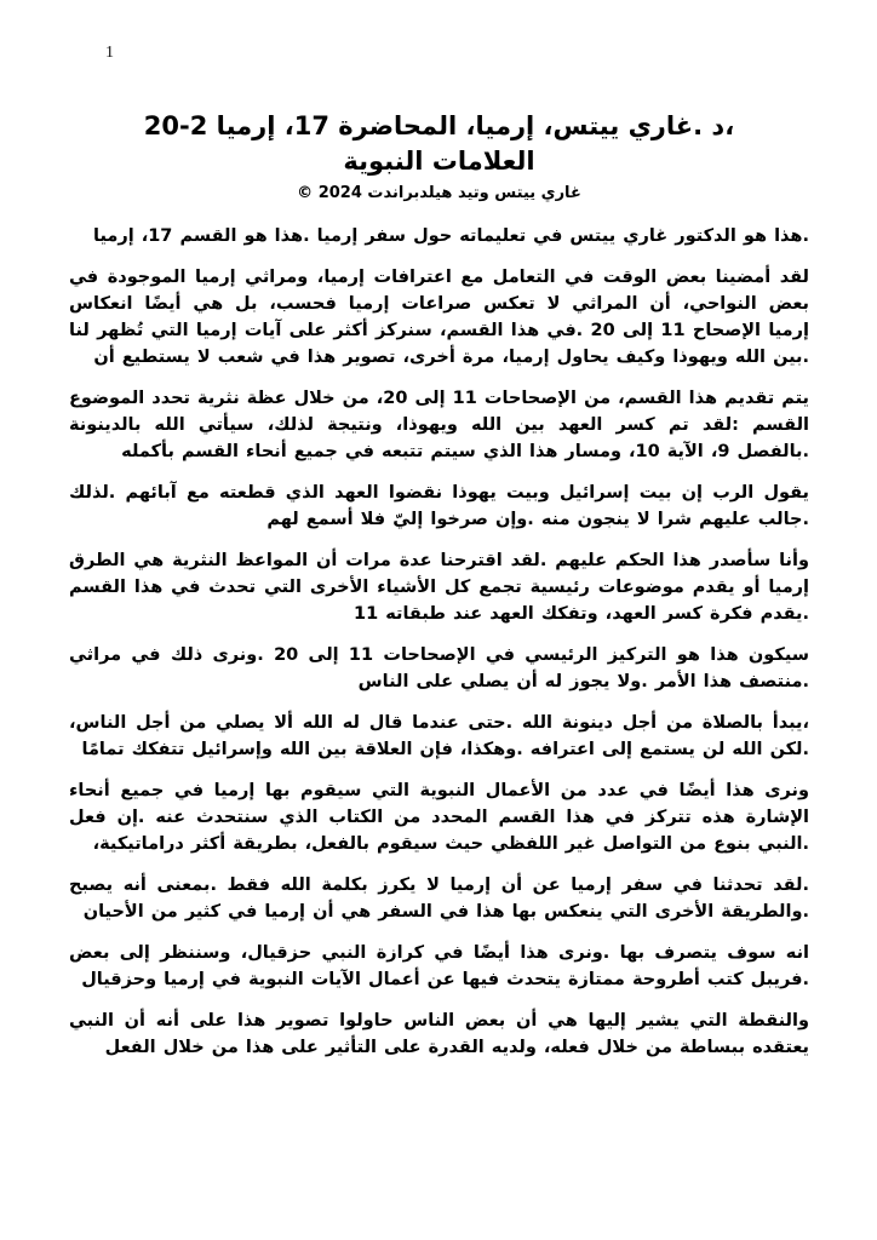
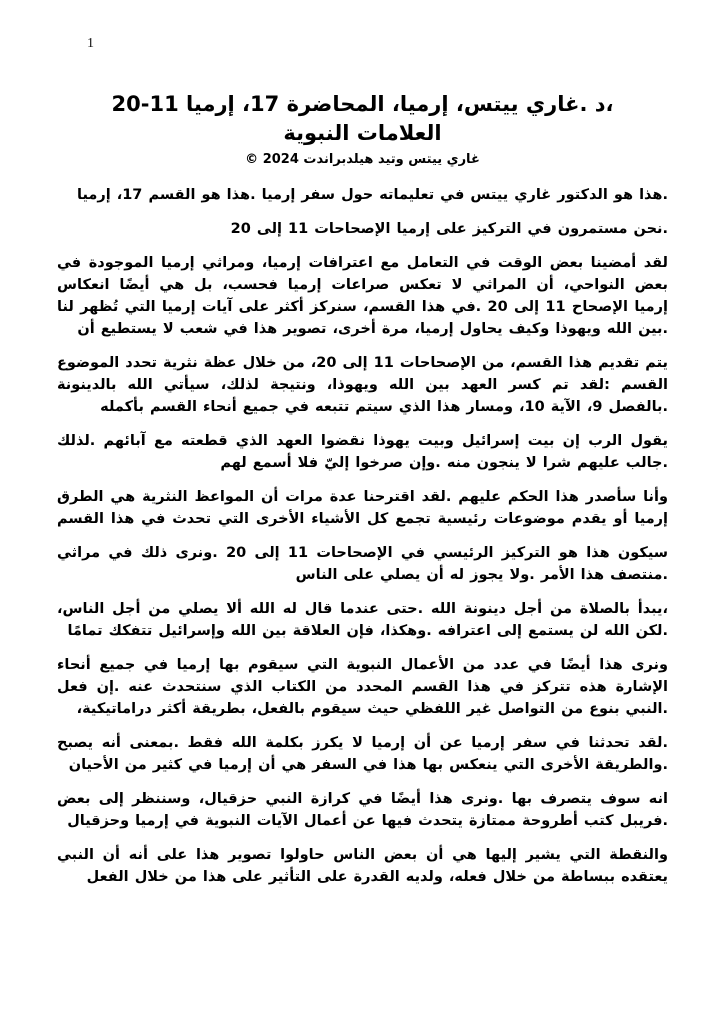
  1
- ،د .غاري ييتس، إرميا، المحاضرة 17، إرميا 2-20
+ ،د .غاري ييتس، إرميا، المحاضرة 17، إرميا 11-20
  العلامات النبوية
  غاري ييتس وتيد هيلدبراندت 2024 ©
  .هذا هو الدكتور غاري ييتس في تعليماته حول سفر إرميا .هذا هو القسم 17، إرميا
+ .نحن مستمرون في التركيز على إرميا الإصحاحات 11 إلى 20
  لقد أمضينا بعض الوقت في التعامل مع اعترافات إرميا، ومراثي إرميا الموجودة في
  بعض النواحي، أن المراثي لا تعكس صراعات إرميا فحسب، بل هي أيضًا انعكاس
  إرميا الإصحاح 11 إلى 20 .في هذا القسم، سنركز أكثر على آيات إرميا التي تُظهر لنا
  .بين الله ويهوذا وكيف يحاول إرميا، مرة أخرى، تصوير هذا في شعب لا يستطيع أن
  يتم تقديم هذا القسم، من الإصحاحات 11 إلى 20، من خلال عظة نثرية تحدد الموضوع
  القسم :لقد تم كسر العهد بين الله ويهوذا، ونتيجة لذلك، سيأتي الله بالدينونة
  .بالفصل 9، الآية 10، ومسار هذا الذي سيتم تتبعه في جميع أنحاء القسم بأكمله
  يقول الرب إن بيت إسرائيل وبيت يهوذا نقضوا العهد الذي قطعته مع آبائهم .لذلك
  .جالب عليهم شرا لا ينجون منه .وإن صرخوا إليّ فلا أسمع لهم
  وأنا سأصدر هذا الحكم عليهم .لقد اقترحنا عدة مرات أن المواعظ النثرية هي الطرق
  إرميا أو يقدم موضوعات رئيسية تجمع كل الأشياء الأخرى التي تحدث في هذا القسم
- .يقدم فكرة كسر العهد، وتفكك العهد عند طبقاته 11
  سيكون هذا هو التركيز الرئيسي في الإصحاحات 11 إلى 20 .ونرى ذلك في مراثي
  .منتصف هذا الأمر .ولا يجوز له أن يصلي على الناس
  ،يبدأ بالصلاة من أجل دينونة الله .حتى عندما قال له الله ألا يصلي من أجل الناس،
  .لكن الله لن يستمع إلى اعترافه .وهكذا، فإن العلاقة بين الله وإسرائيل تتفكك تمامًا
  ونرى هذا أيضًا في عدد من الأعمال النبوية التي سيقوم بها إرميا في جميع أنحاء
  الإشارة هذه تتركز في هذا القسم المحدد من الكتاب الذي سنتحدث عنه .إن فعل
  .النبي بنوع من التواصل غير اللفظي حيث سيقوم بالفعل، بطريقة أكثر دراماتيكية،
  .لقد تحدثنا في سفر إرميا عن أن إرميا لا يكرز بكلمة الله فقط .بمعنى أنه يصبح
  .والطريقة الأخرى التي ينعكس بها هذا في السفر هي أن إرميا في كثير من الأحيان
  انه سوف يتصرف بها .ونرى هذا أيضًا في كرازة النبي حزقيال، وسننظر إلى بعض
  .فريبل كتب أطروحة ممتازة يتحدث فيها عن أعمال الآيات النبوية في إرميا وحزقيال
  والنقطة التي يشير إليها هي أن بعض الناس حاولوا تصوير هذا على أنه أن النبي
  يعتقده ببساطة من خلال فعله، ولديه القدرة على التأثير على هذا من خلال الفعل
